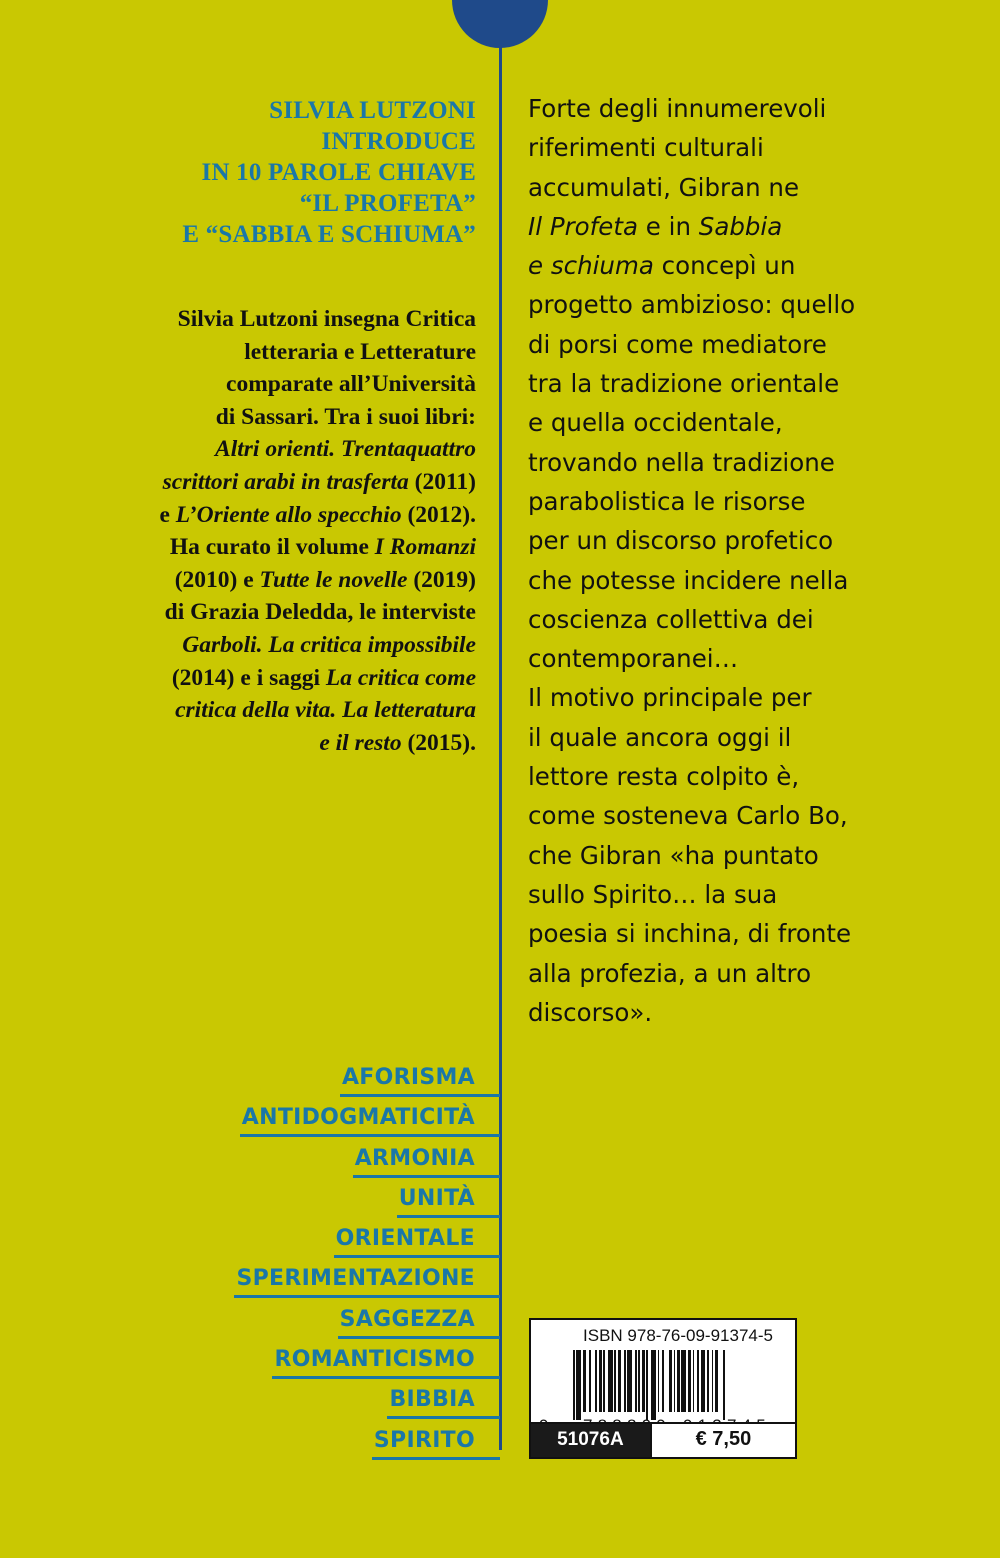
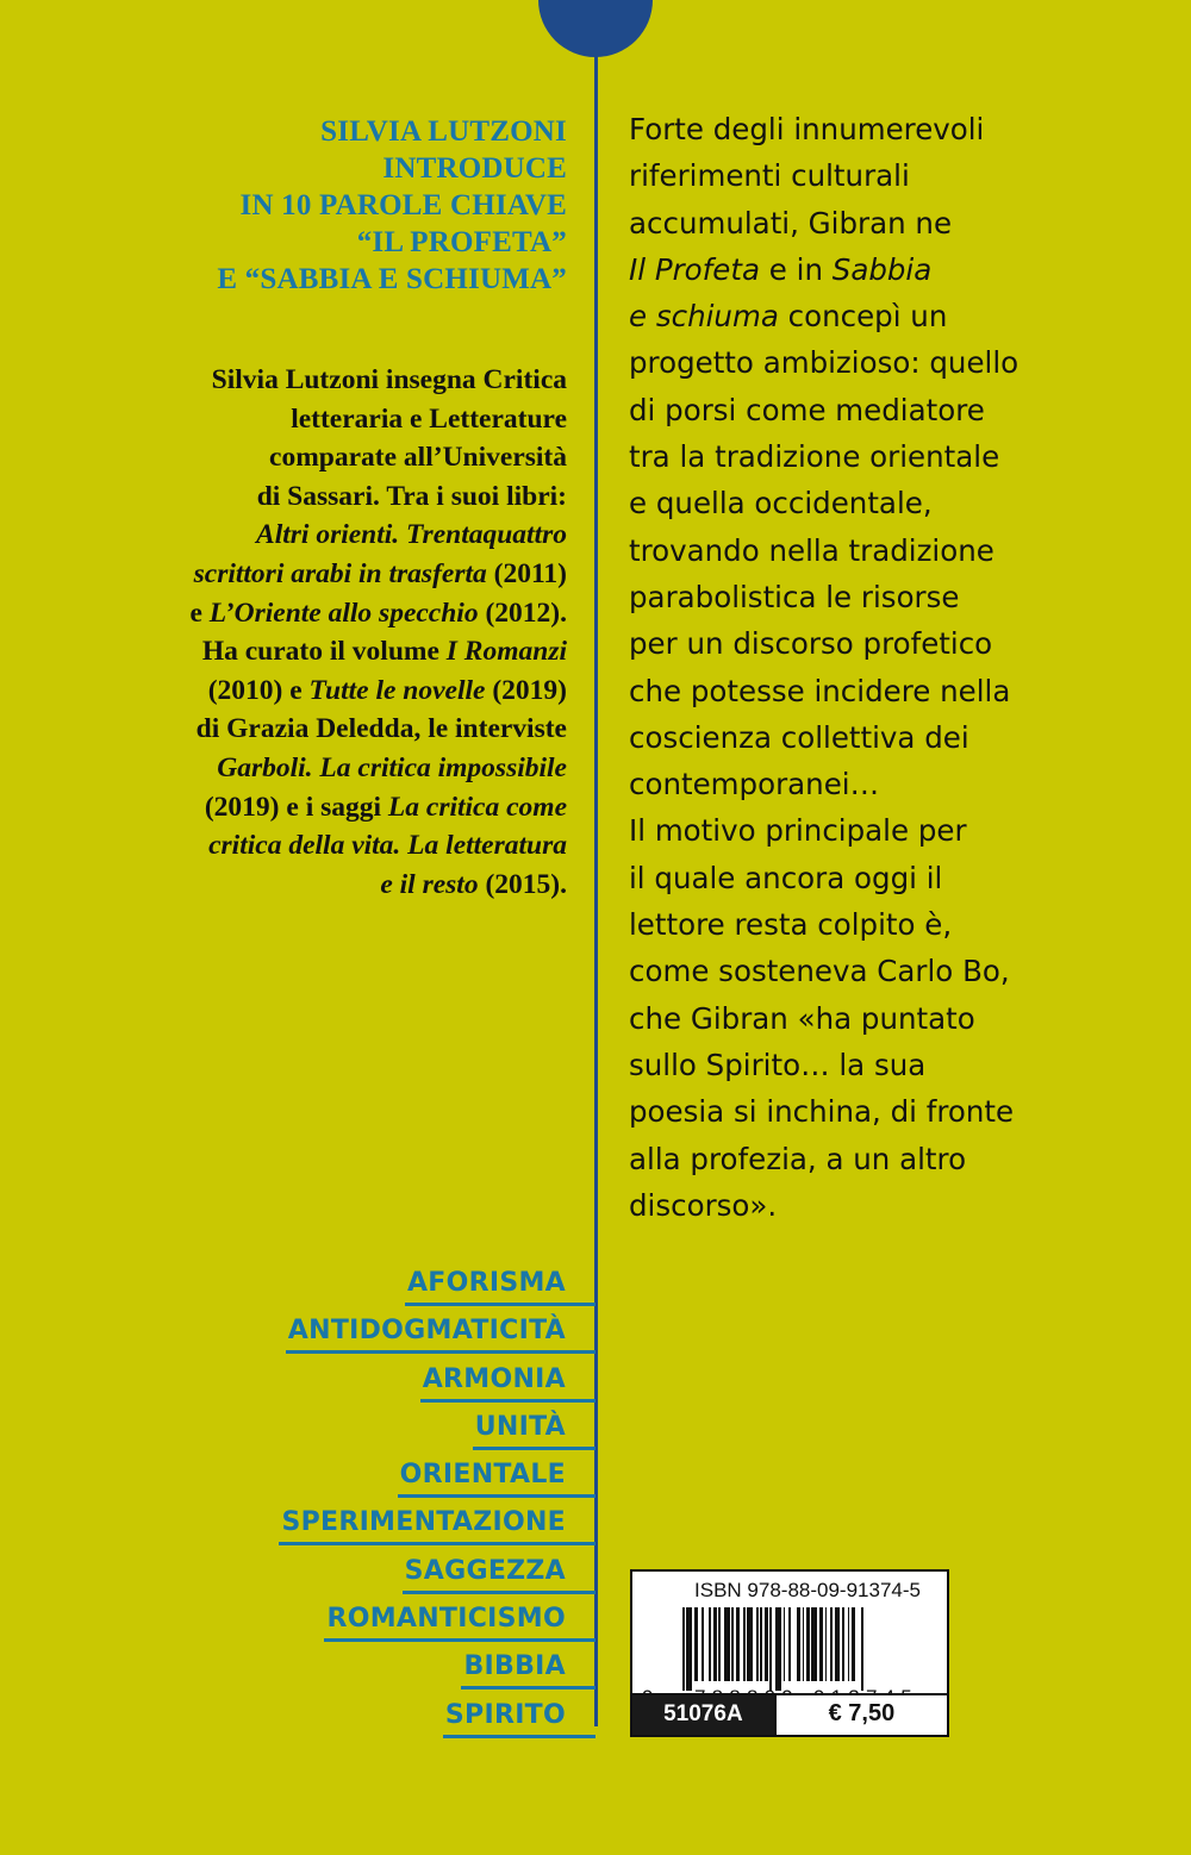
  SILVIA LUTZONI
  INTRODUCE
  IN 10 PAROLE CHIAVE
  “IL PROFETA”
  E “SABBIA E SCHIUMA”
  Silvia Lutzoni insegna Critica
  letteraria e Letterature
  comparate all’Università
  di Sassari. Tra i suoi libri:
  Altri orienti. Trentaquattro
  scrittori arabi in trasferta (2011)
  e L’Oriente allo specchio (2012).
  Ha curato il volume I Romanzi
  (2010) e Tutte le novelle (2019)
  di Grazia Deledda, le interviste
  Garboli. La critica impossibile
- (2014) e i saggi La critica come
+ (2019) e i saggi La critica come
  critica della vita. La letteratura
  e il resto (2015).
  Forte degli innumerevoli
  riferimenti culturali
  accumulati, Gibran ne
  Il Profeta e in Sabbia
  e schiuma concepì un
  progetto ambizioso: quello
  di porsi come mediatore
  tra la tradizione orientale
  e quella occidentale,
  trovando nella tradizione
  parabolistica le risorse
  per un discorso profetico
  che potesse incidere nella
  coscienza collettiva dei
  contemporanei…
  Il motivo principale per
  il quale ancora oggi il
  lettore resta colpito è,
  come sosteneva Carlo Bo,
  che Gibran «ha puntato
  sullo Spirito… la sua
  poesia si inchina, di fronte
  alla profezia, a un altro
  discorso».
  AFORISMA
  ANTIDOGMATICITÀ
  ARMONIA
  UNITÀ
  ORIENTALE
  SPERIMENTAZIONE
  SAGGEZZA
  ROMANTICISMO
  BIBBIA
  SPIRITO
- ISBN 978-76-09-91374-5
+ ISBN 978-88-09-91374-5
  51076A
  € 7,50
